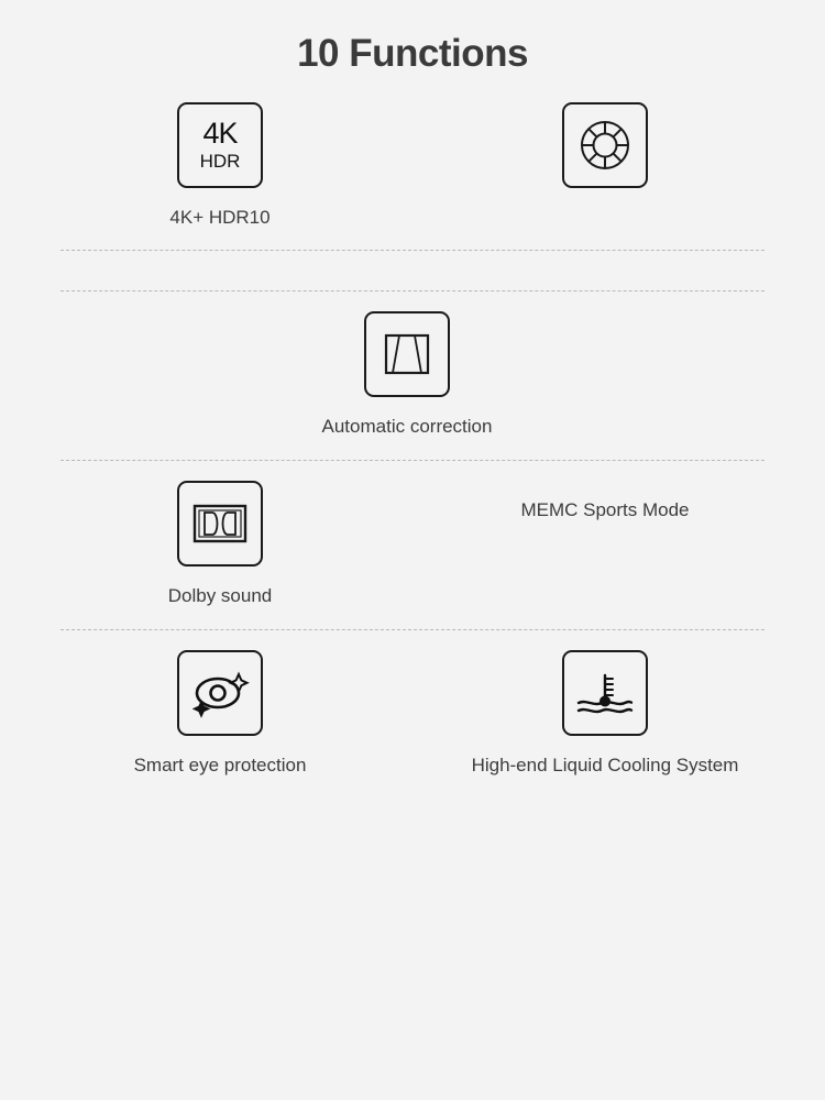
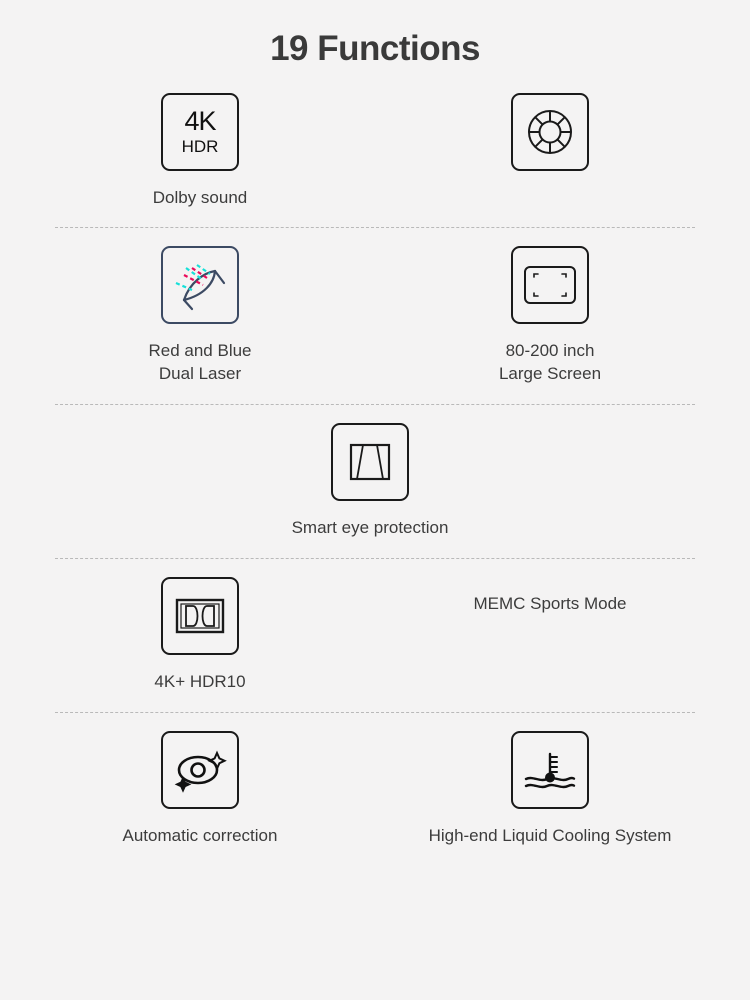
- 10 Functions
+ 19 Functions
  4K
  HDR
- 4K+ HDR10
+ Dolby sound
+ Red and Blue
+ Dual Laser
+ 80-200 inch
+ Large Screen
- Automatic correction
+ Smart eye protection
- Dolby sound
+ 4K+ HDR10
  MEMC Sports Mode
- Smart eye protection
+ Automatic correction
  High-end Liquid Cooling System
